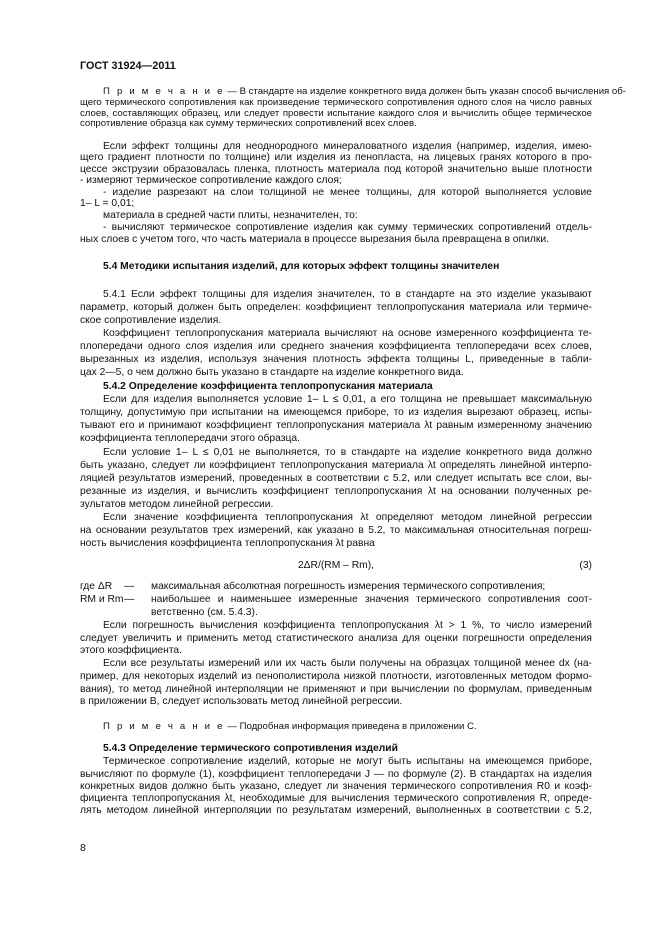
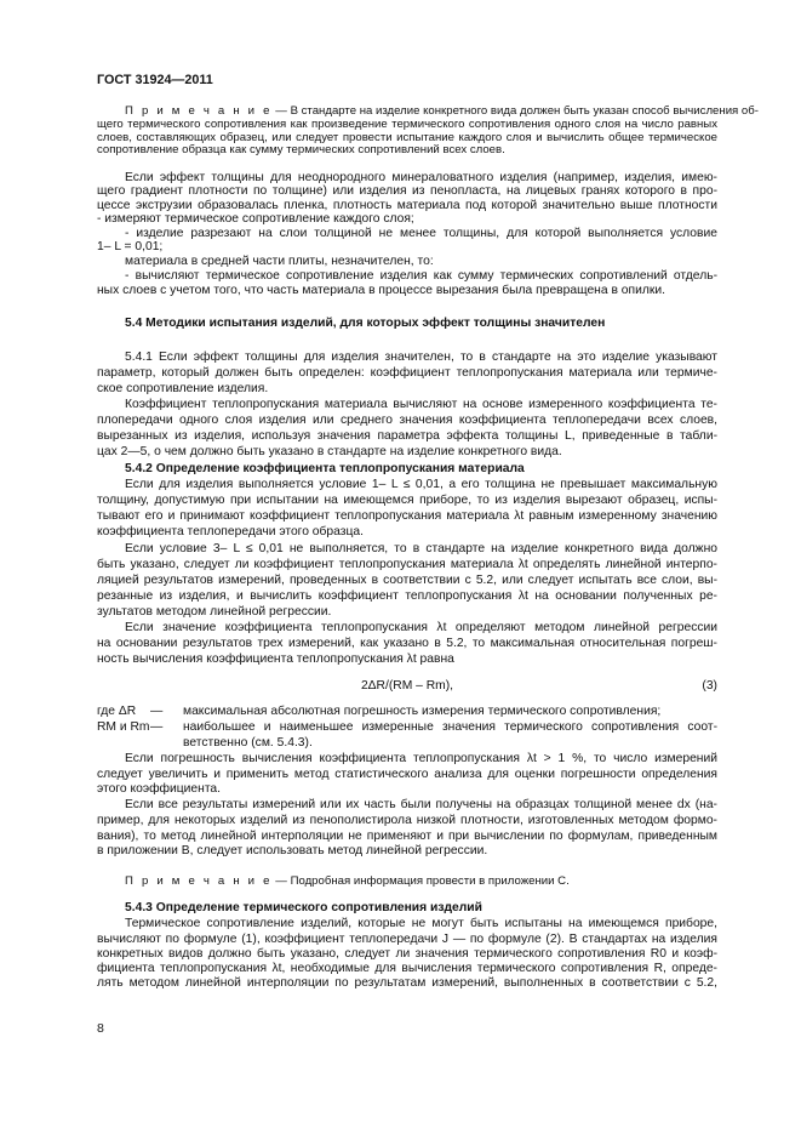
  ГОСТ 31924—2011
  П р и м е ч а н и е — В стандарте на изделие конкретного вида должен быть указан способ вычисления об-
  щего термического сопротивления как произведение термического сопротивления одного слоя на число равных
  слоев, составляющих образец, или следует провести испытание каждого слоя и вычислить общее термическое
  сопротивление образца как сумму термических сопротивлений всех слоев.
  Если эффект толщины для неоднородного минераловатного изделия (например, изделия, имею-
  щего градиент плотности по толщине) или изделия из пенопласта, на лицевых гранях которого в про-
  цессе экструзии образовалась пленка, плотность материала под которой значительно выше плотности
  - измеряют термическое сопротивление каждого слоя;
  - изделие разрезают на слои толщиной не менее толщины, для которой выполняется условие
  1– L = 0,01;
  материала в средней части плиты, незначителен, то:
  - вычисляют термическое сопротивление изделия как сумму термических сопротивлений отдель-
  ных слоев с учетом того, что часть материала в процессе вырезания была превращена в опилки.
  5.4 Методики испытания изделий, для которых эффект толщины значителен
  5.4.1 Если эффект толщины для изделия значителен, то в стандарте на это изделие указывают
  параметр, который должен быть определен: коэффициент теплопропускания материала или термиче-
  ское сопротивление изделия.
  Коэффициент теплопропускания материала вычисляют на основе измеренного коэффициента те-
  плопередачи одного слоя изделия или среднего значения коэффициента теплопередачи всех слоев,
- вырезанных из изделия, используя значения плотность эффекта толщины L, приведенные в табли-
+ вырезанных из изделия, используя значения параметра эффекта толщины L, приведенные в табли-
  цах 2—5, о чем должно быть указано в стандарте на изделие конкретного вида.
  5.4.2 Определение коэффициента теплопропускания материала
  Если для изделия выполняется условие 1– L ≤ 0,01, а его толщина не превышает максимальную
  толщину, допустимую при испытании на имеющемся приборе, то из изделия вырезают образец, испы-
  тывают его и принимают коэффициент теплопропускания материала λt равным измеренному значению
  коэффициента теплопередачи этого образца.
- Если условие 1– L ≤ 0,01 не выполняется, то в стандарте на изделие конкретного вида должно
+ Если условие 3– L ≤ 0,01 не выполняется, то в стандарте на изделие конкретного вида должно
  быть указано, следует ли коэффициент теплопропускания материала λt определять линейной интерпо-
  ляцией результатов измерений, проведенных в соответствии с 5.2, или следует испытать все слои, вы-
  резанные из изделия, и вычислить коэффициент теплопропускания λt на основании полученных ре-
  зультатов методом линейной регрессии.
  Если значение коэффициента теплопропускания λt определяют методом линейной регрессии
  на основании результатов трех измерений, как указано в 5.2, то максимальная относительная погреш-
  ность вычисления коэффициента теплопропускания λt равна
  2ΔR/(RM – Rm),
  (3)
  где ΔR
  —
  максимальная абсолютная погрешность измерения термического сопротивления;
  RM и Rm
  —
  наибольшее и наименьшее измеренные значения термического сопротивления соот-
  ветственно (см. 5.4.3).
  Если погрешность вычисления коэффициента теплопропускания λt > 1 %, то число измерений
  следует увеличить и применить метод статистического анализа для оценки погрешности определения
  этого коэффициента.
  Если все результаты измерений или их часть были получены на образцах толщиной менее dx (на-
  пример, для некоторых изделий из пенополистирола низкой плотности, изготовленных методом формо-
  вания), то метод линейной интерполяции не применяют и при вычислении по формулам, приведенным
  в приложении В, следует использовать метод линейной регрессии.
- П р и м е ч а н и е — Подробная информация приведена в приложении С.
+ П р и м е ч а н и е — Подробная информация провести в приложении С.
  5.4.3 Определение термического сопротивления изделий
  Термическое сопротивление изделий, которые не могут быть испытаны на имеющемся приборе,
  вычисляют по формуле (1), коэффициент теплопередачи J — по формуле (2). В стандартах на изделия
  конкретных видов должно быть указано, следует ли значения термического сопротивления R0 и коэф-
  фициента теплопропускания λt, необходимые для вычисления термического сопротивления R, опреде-
  лять методом линейной интерполяции по результатам измерений, выполненных в соответствии с 5.2,
  8
